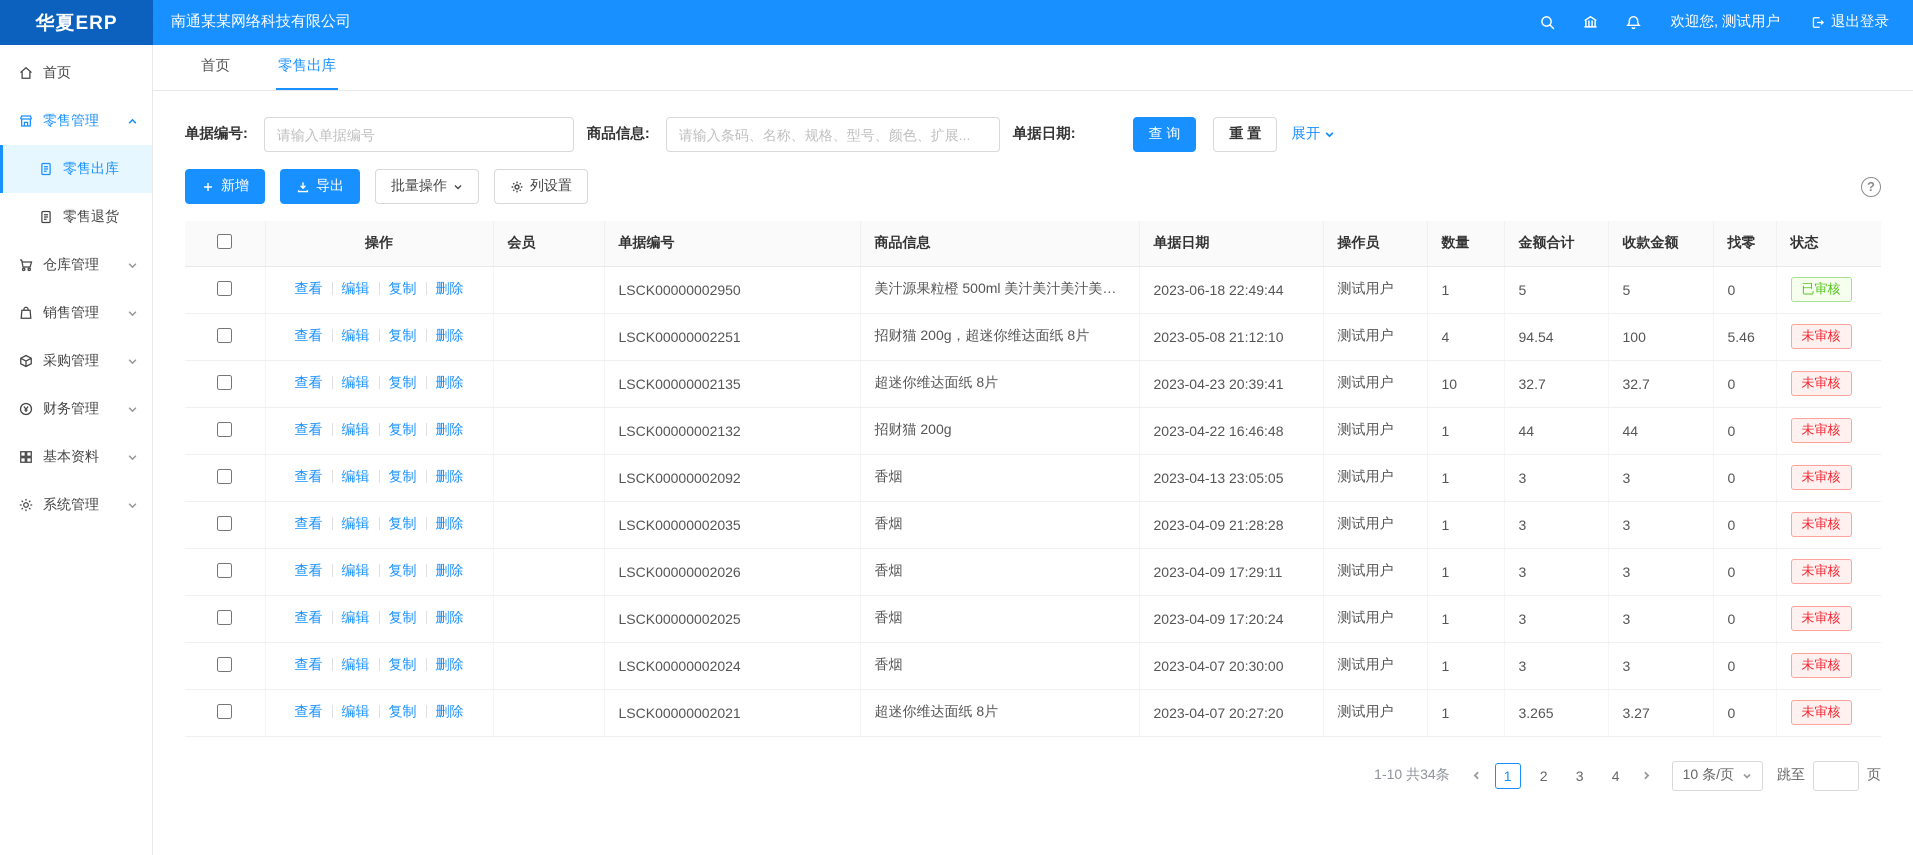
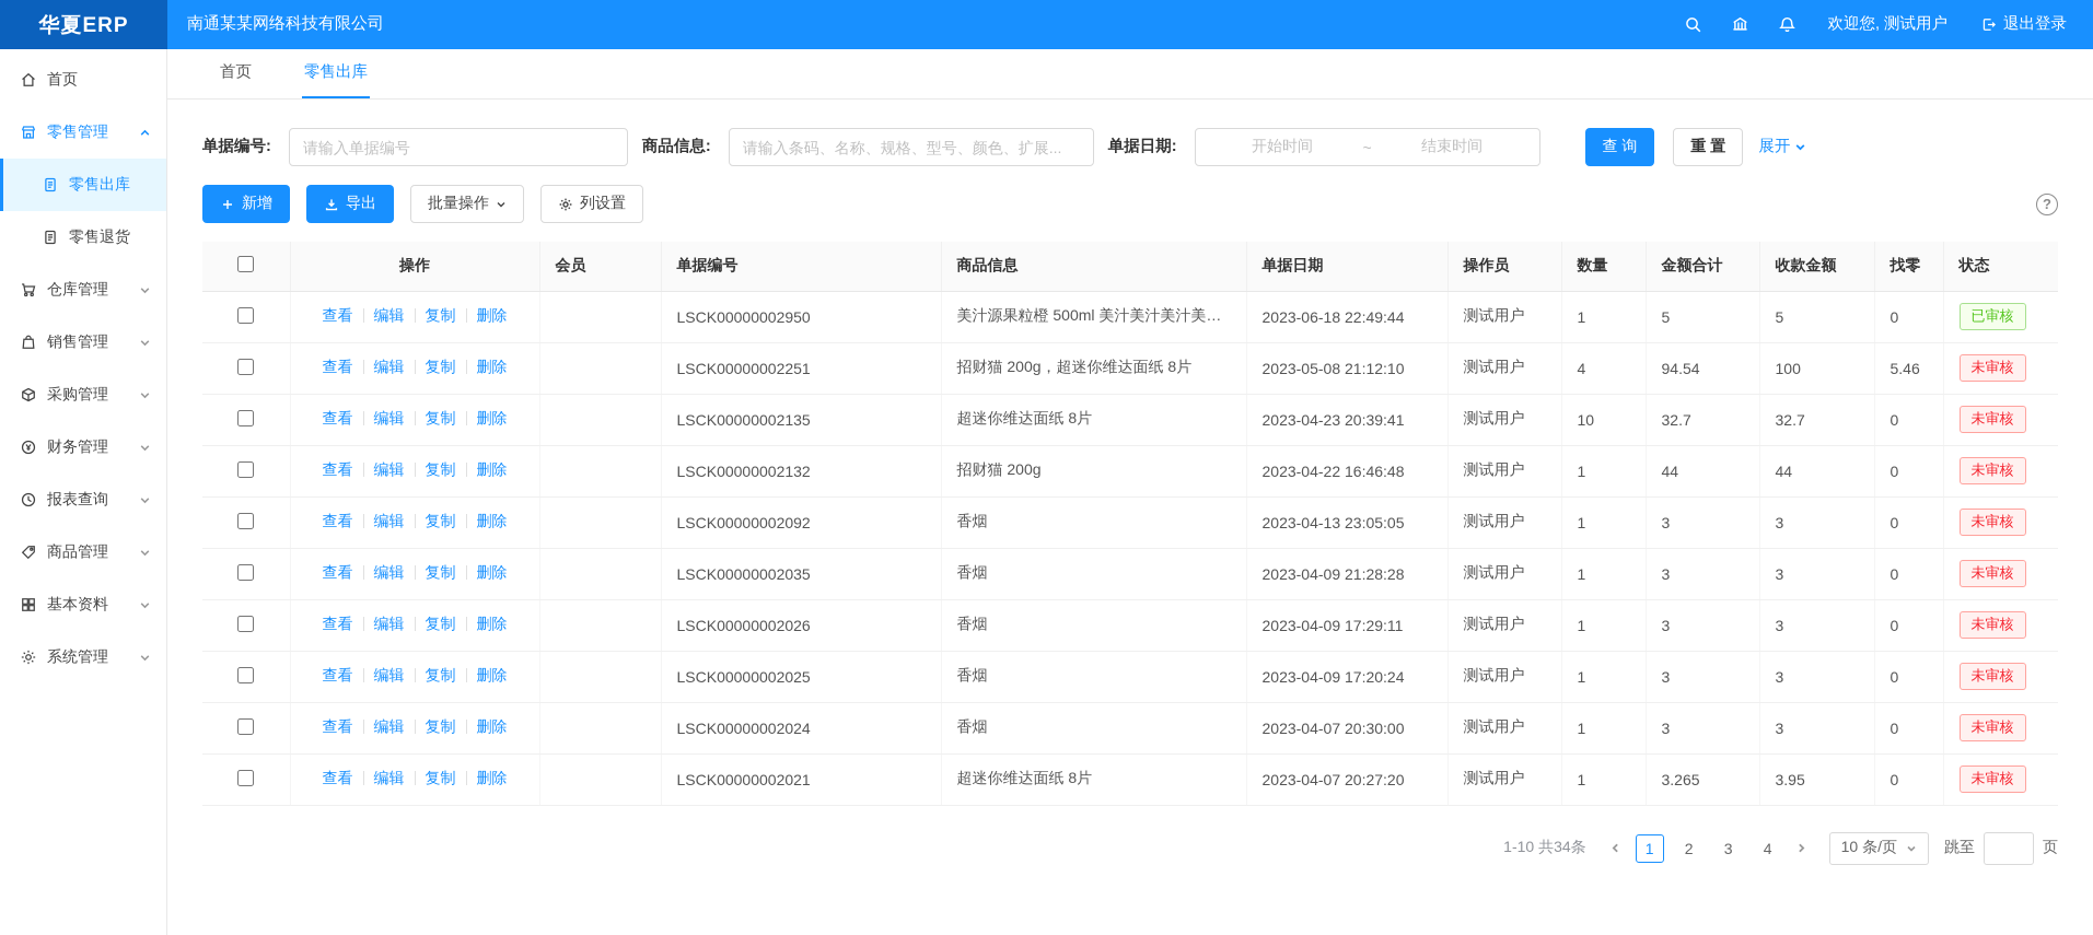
  华夏ERP
  南通某某网络科技有限公司
  欢迎您, 测试用户
  退出登录
  首页
  零售管理
  零售出库
  零售退货
  仓库管理
  销售管理
  采购管理
  财务管理
+ 报表查询
+ 商品管理
  基本资料
  系统管理
  首页
  零售出库
  单据编号:
  请输入单据编号
  商品信息:
  请输入条码、名称、规格、型号、颜色、扩展...
  单据日期:
+ 开始时间
+ ~
+ 结束时间
  查 询
  重 置
  展开
  新增
  导出
  批量操作
  列设置
  	操作	会员	单据编号	商品信息	单据日期	操作员	数量	金额合计	收款金额	找零	状态
  	查看 编辑 复制 删除		LSCK00000002950	美汁源果粒橙 500ml 美汁美汁美汁美汁美..	2023-06-18 22:49:44	测试用户	1	5	5	0	已审核
  	查看 编辑 复制 删除		LSCK00000002251	招财猫 200g，超迷你维达面纸 8片	2023-05-08 21:12:10	测试用户	4	94.54	100	5.46	未审核
  	查看 编辑 复制 删除		LSCK00000002135	超迷你维达面纸 8片	2023-04-23 20:39:41	测试用户	10	32.7	32.7	0	未审核
  	查看 编辑 复制 删除		LSCK00000002132	招财猫 200g	2023-04-22 16:46:48	测试用户	1	44	44	0	未审核
  	查看 编辑 复制 删除		LSCK00000002092	香烟	2023-04-13 23:05:05	测试用户	1	3	3	0	未审核
  	查看 编辑 复制 删除		LSCK00000002035	香烟	2023-04-09 21:28:28	测试用户	1	3	3	0	未审核
  	查看 编辑 复制 删除		LSCK00000002026	香烟	2023-04-09 17:29:11	测试用户	1	3	3	0	未审核
  	查看 编辑 复制 删除		LSCK00000002025	香烟	2023-04-09 17:20:24	测试用户	1	3	3	0	未审核
  	查看 编辑 复制 删除		LSCK00000002024	香烟	2023-04-07 20:30:00	测试用户	1	3	3	0	未审核
- 	查看 编辑 复制 删除		LSCK00000002021	超迷你维达面纸 8片	2023-04-07 20:27:20	测试用户	1	3.265	3.27	0	未审核
+ 	查看 编辑 复制 删除		LSCK00000002021	超迷你维达面纸 8片	2023-04-07 20:27:20	测试用户	1	3.265	3.95	0	未审核
  1-10 共34条
  1
  2
  3
  4
  10 条/页
  跳至
  页
